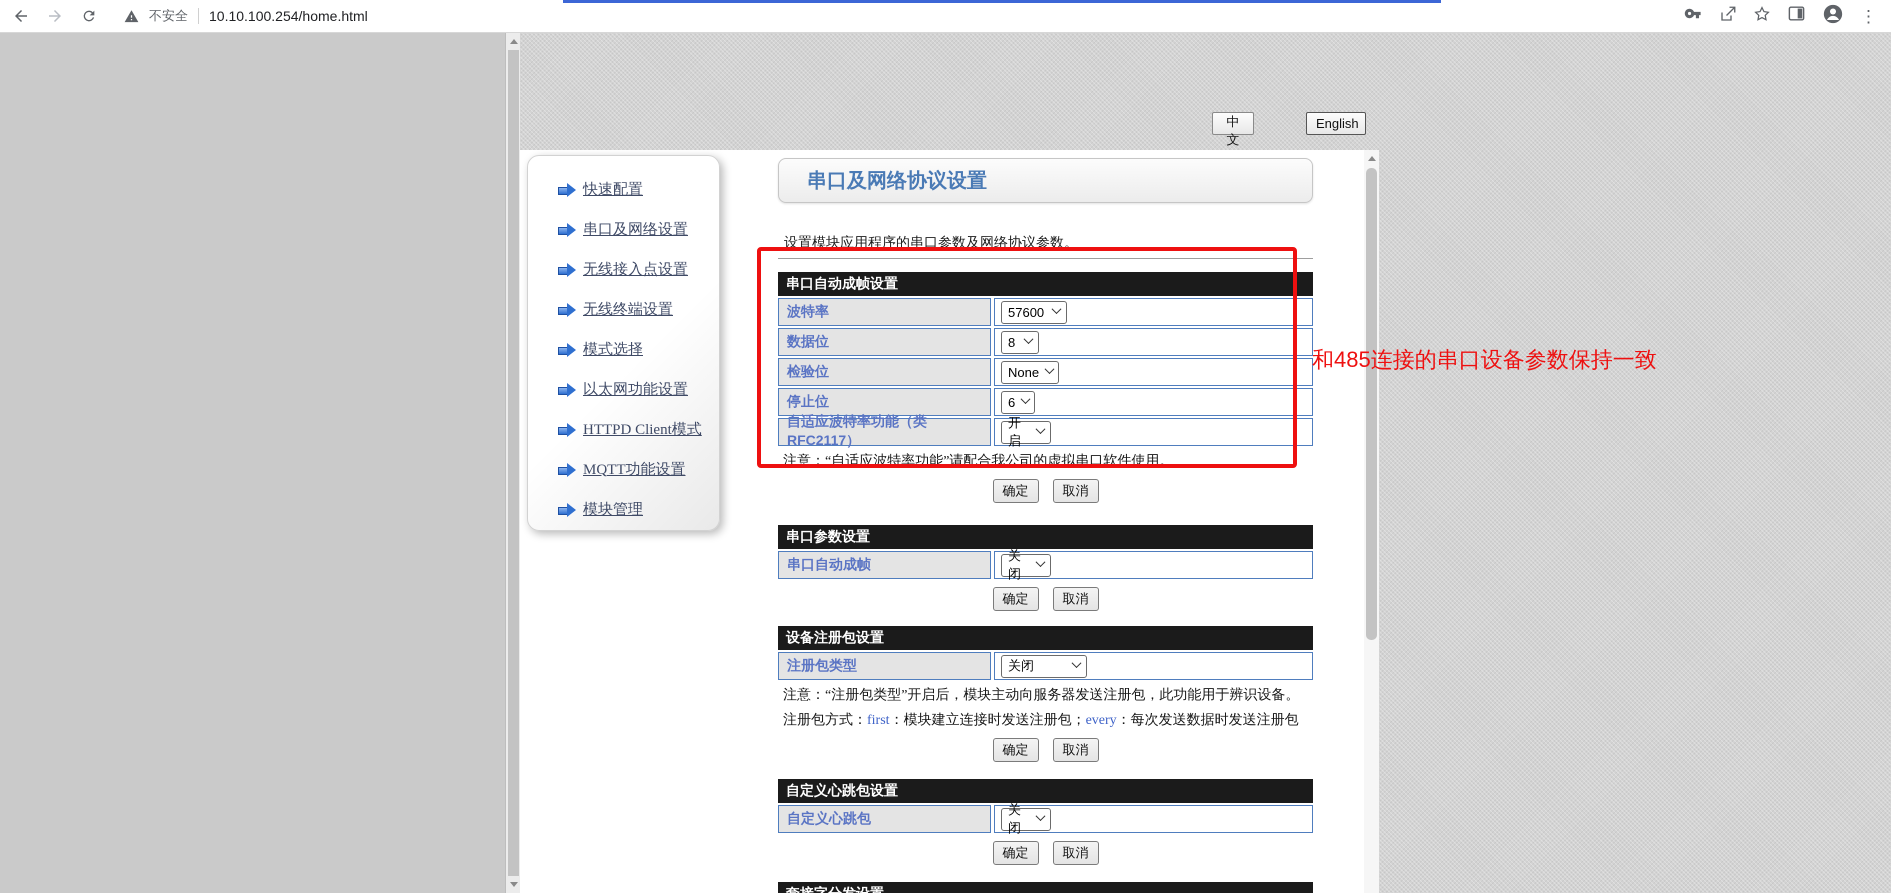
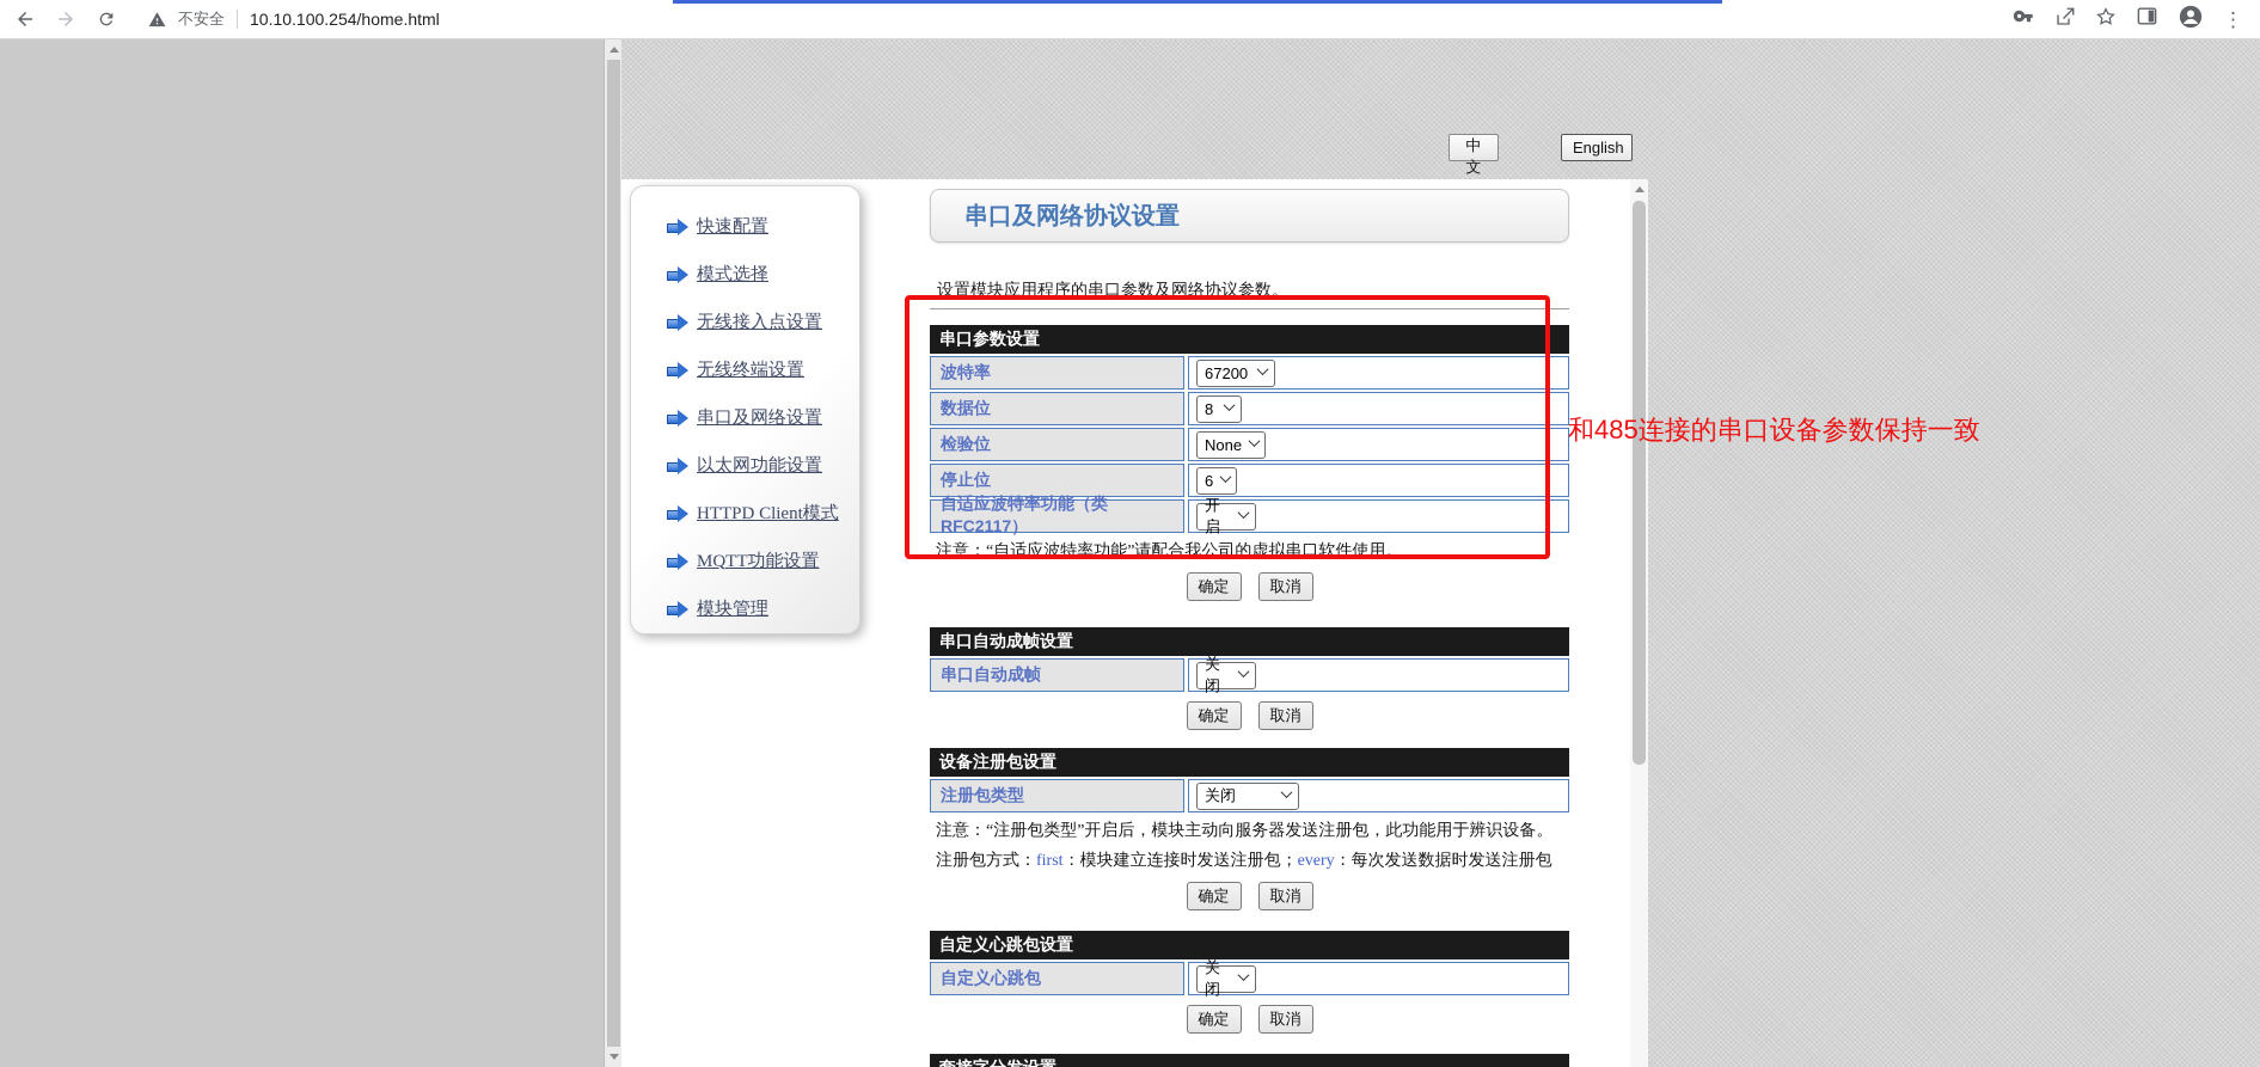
  不安全
  10.10.100.254/home.html
  ⋮
  中文
  English
  快速配置
- 串口及网络设置
+ 模式选择
  无线接入点设置
  无线终端设置
- 模式选择
+ 串口及网络设置
  以太网功能设置
  HTTPD Client模式
  MQTT功能设置
  模块管理
  串口及网络协议设置
  设置模块应用程序的串口参数及网络协议参数。
- 串口自动成帧设置
+ 串口参数设置
  波特率
- 57600
+ 67200
  数据位
  8
  检验位
  None
  停止位
  6
  自适应波特率功能（类RFC2117）
  开启
  注意：“自适应波特率功能”请配合我公司的虚拟串口软件使用。
  确定
  取消
- 串口参数设置
+ 串口自动成帧设置
  串口自动成帧
  关闭
  确定
  取消
  设备注册包设置
  注册包类型
  关闭
  注意：“注册包类型”开启后，模块主动向服务器发送注册包，此功能用于辨识设备。
  注册包方式：first：模块建立连接时发送注册包；every：每次发送数据时发送注册包
  确定
  取消
  自定义心跳包设置
  自定义心跳包
  关闭
  确定
  取消
  和485连接的串口设备参数保持一致
